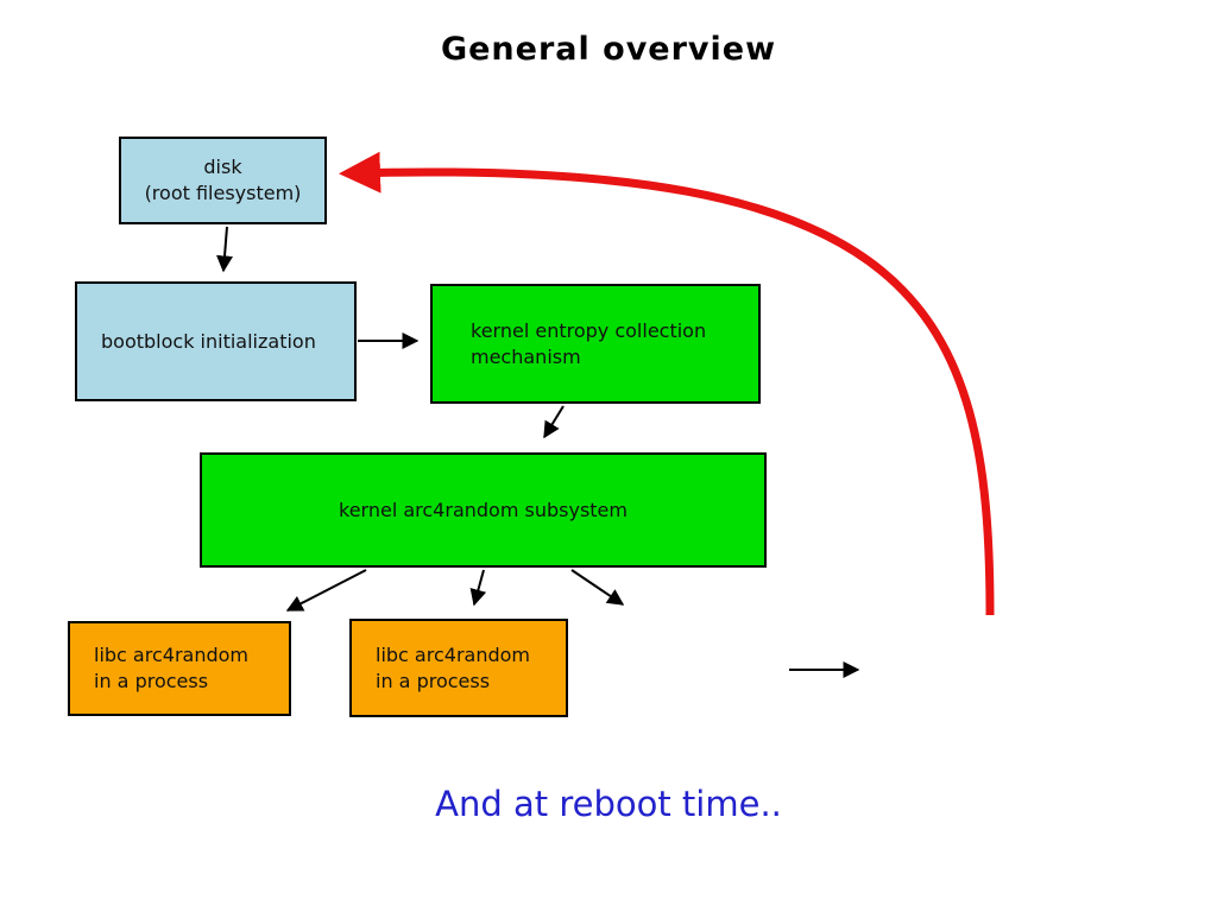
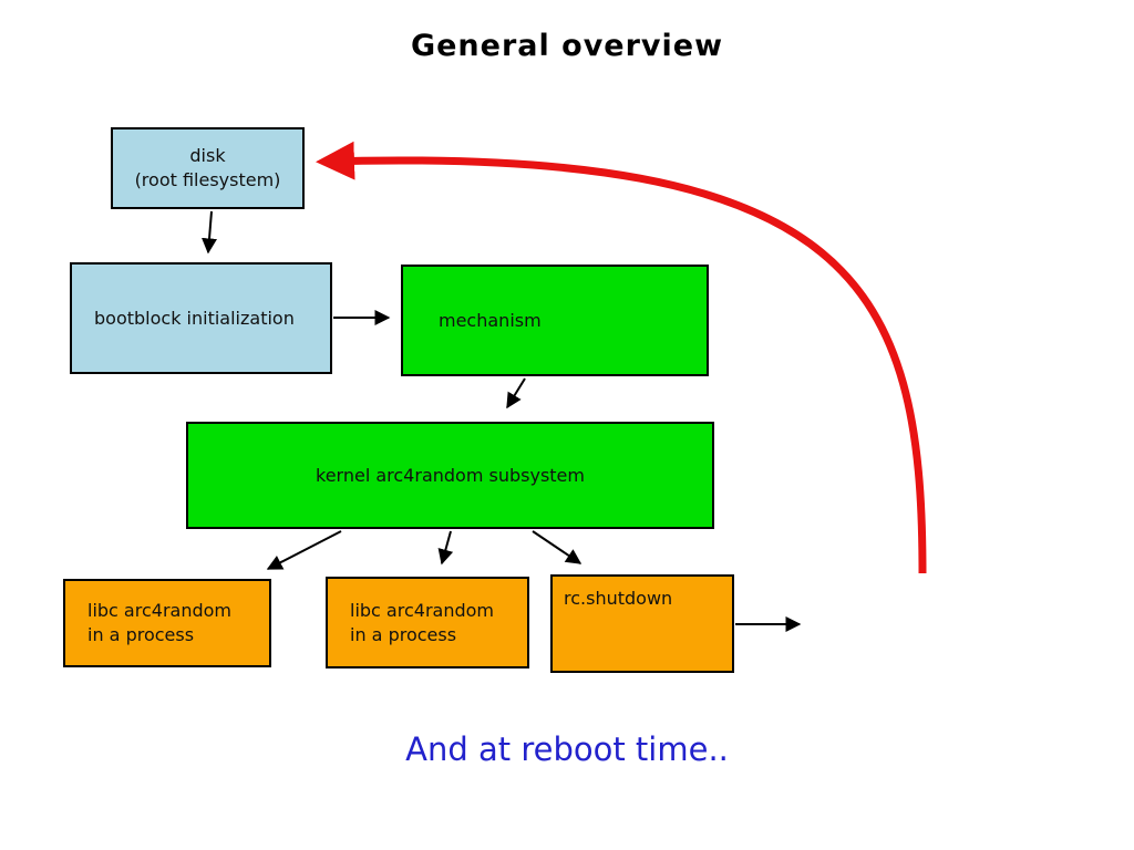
  General overview
  disk
  (root filesystem)
  bootblock initialization
- kernel entropy collection
  mechanism
  kernel arc4random subsystem
  libc arc4random
  in a process
  libc arc4random
  in a process
+ rc.shutdown
  And at reboot time..
